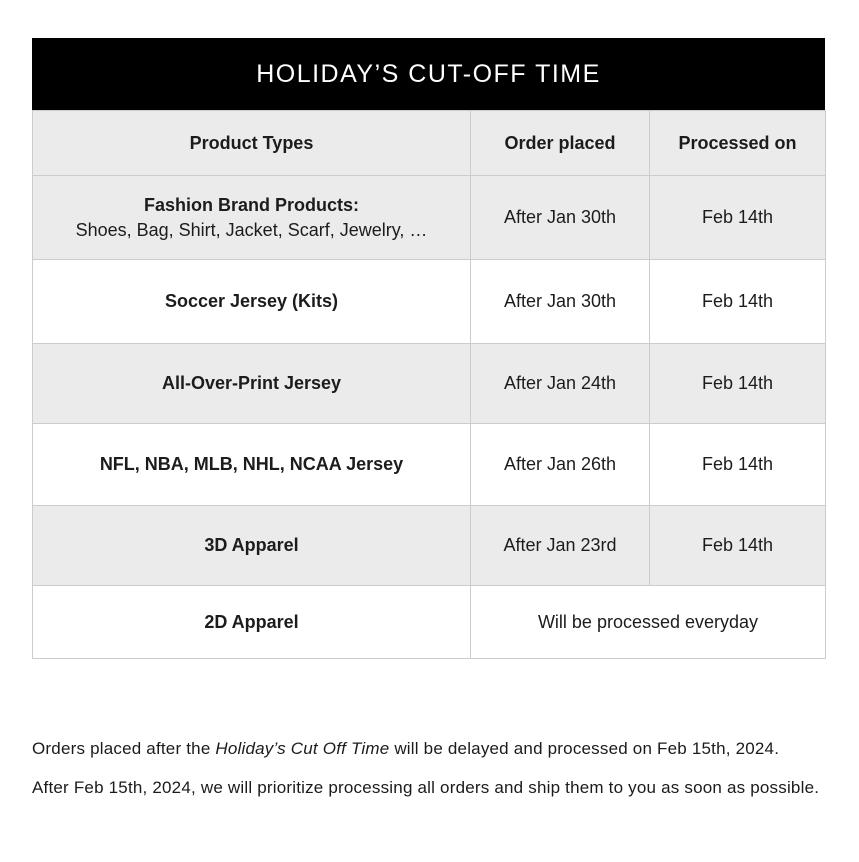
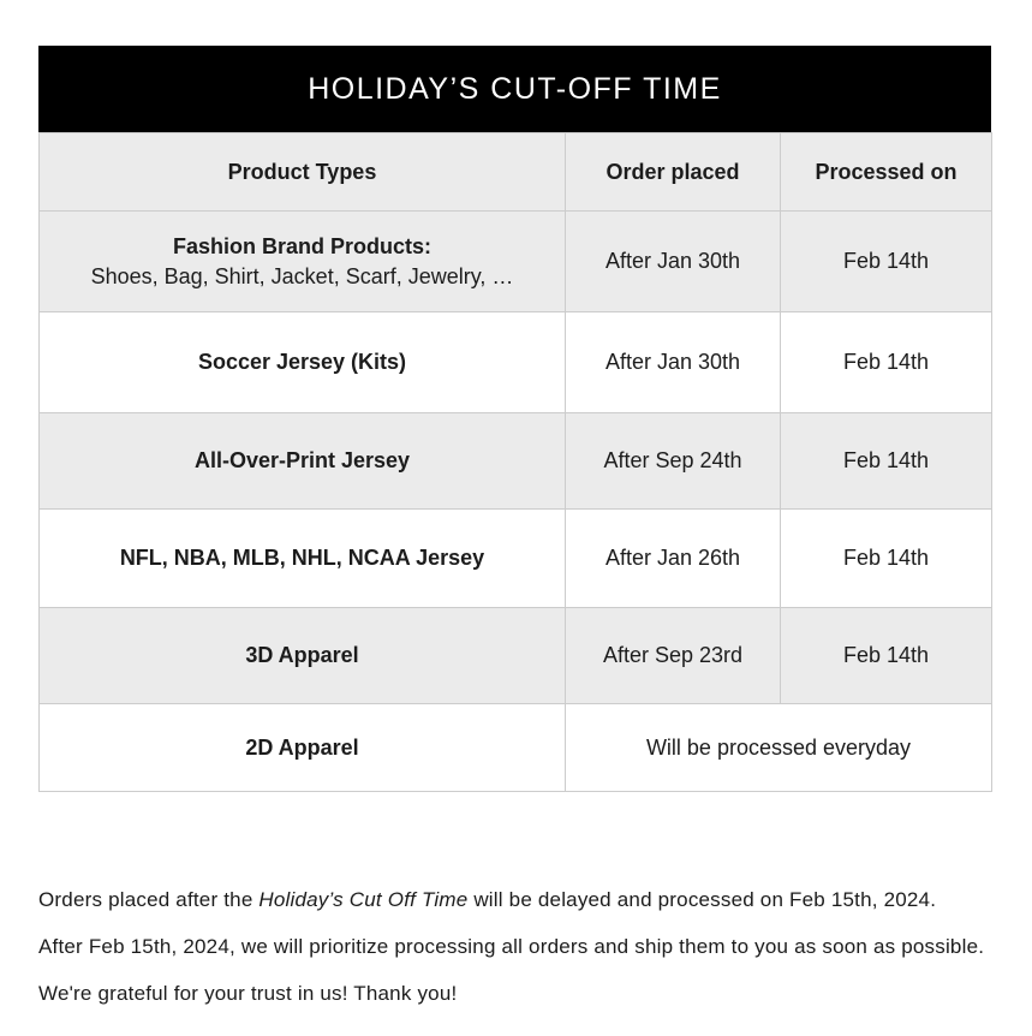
  HOLIDAY’S CUT-OFF TIME
  Product Types	Order placed	Processed on
  Fashion Brand Products: Shoes, Bag, Shirt, Jacket, Scarf, Jewelry, …	After Jan 30th	Feb 14th
  Soccer Jersey (Kits)	After Jan 30th	Feb 14th
- All-Over-Print Jersey	After Jan 24th	Feb 14th
+ All-Over-Print Jersey	After Sep 24th	Feb 14th
  NFL, NBA, MLB, NHL, NCAA Jersey	After Jan 26th	Feb 14th
- 3D Apparel	After Jan 23rd	Feb 14th
+ 3D Apparel	After Sep 23rd	Feb 14th
  2D Apparel	Will be processed everyday
  Orders placed after the Holiday’s Cut Off Time will be delayed and processed on Feb 15th, 2024.
  After Feb 15th, 2024, we will prioritize processing all orders and ship them to you as soon as possible.
+ We're grateful for your trust in us! Thank you!
